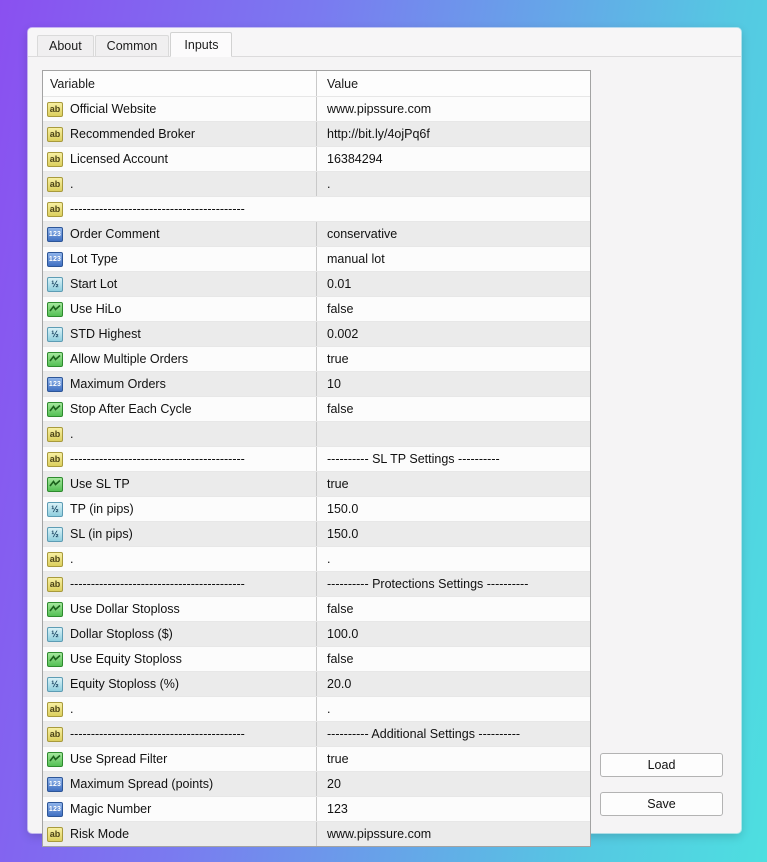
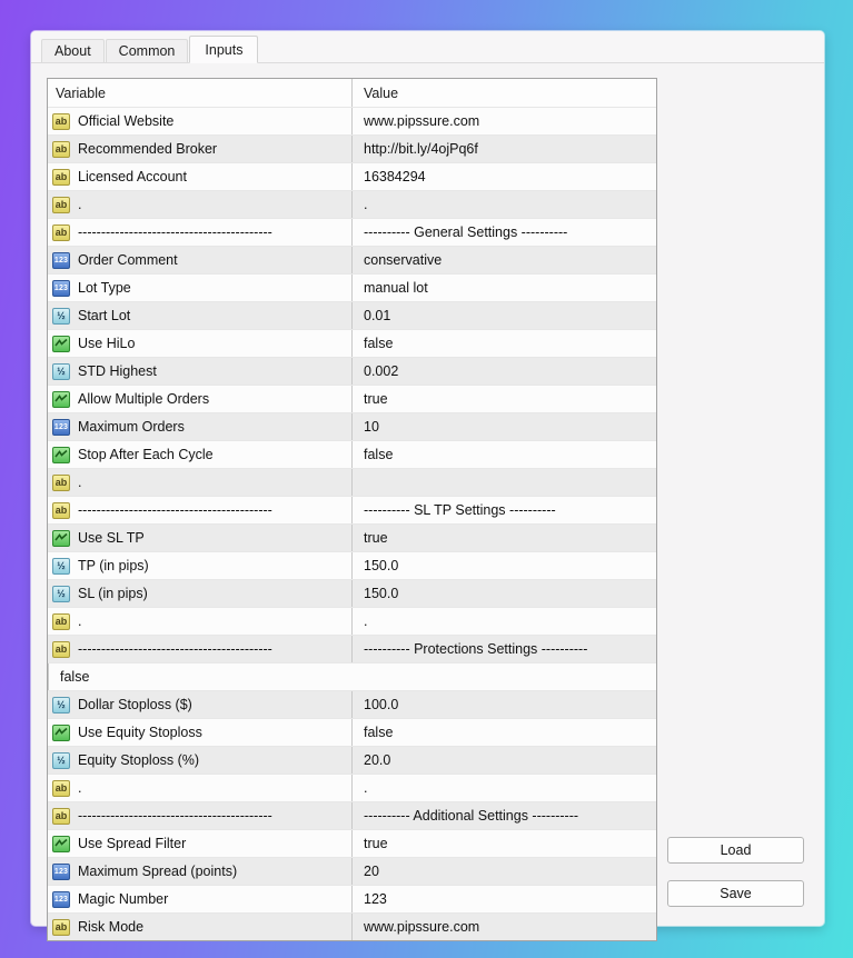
  About
  Common
  Inputs
  Variable
  Value
  ab
  Official Website
  www.pipssure.com
  ab
  Recommended Broker
  http://bit.ly/4ojPq6f
  ab
  Licensed Account
  16384294
  ab
  .
  .
  ab
  ------------------------------------------
+ ---------- General Settings ----------
  Order Comment
  conservative
  Lot Type
  manual lot
  ½
  Start Lot
  0.01
  Use HiLo
  false
  ½
  STD Highest
  0.002
  Allow Multiple Orders
  true
  Maximum Orders
  10
  Stop After Each Cycle
  false
  ab
  .
  ab
  ------------------------------------------
  ---------- SL TP Settings ----------
  Use SL TP
  true
  ½
  TP (in pips)
  150.0
  ½
  SL (in pips)
  150.0
  ab
  .
  .
  ab
  ------------------------------------------
  ---------- Protections Settings ----------
- Use Dollar Stoploss
  false
  ½
  Dollar Stoploss ($)
  100.0
  Use Equity Stoploss
  false
  ½
  Equity Stoploss (%)
  20.0
  ab
  .
  .
  ab
  ------------------------------------------
  ---------- Additional Settings ----------
  Use Spread Filter
  true
  Maximum Spread (points)
  20
  Magic Number
  123
  ab
  Risk Mode
  www.pipssure.com
  Load
  Save
